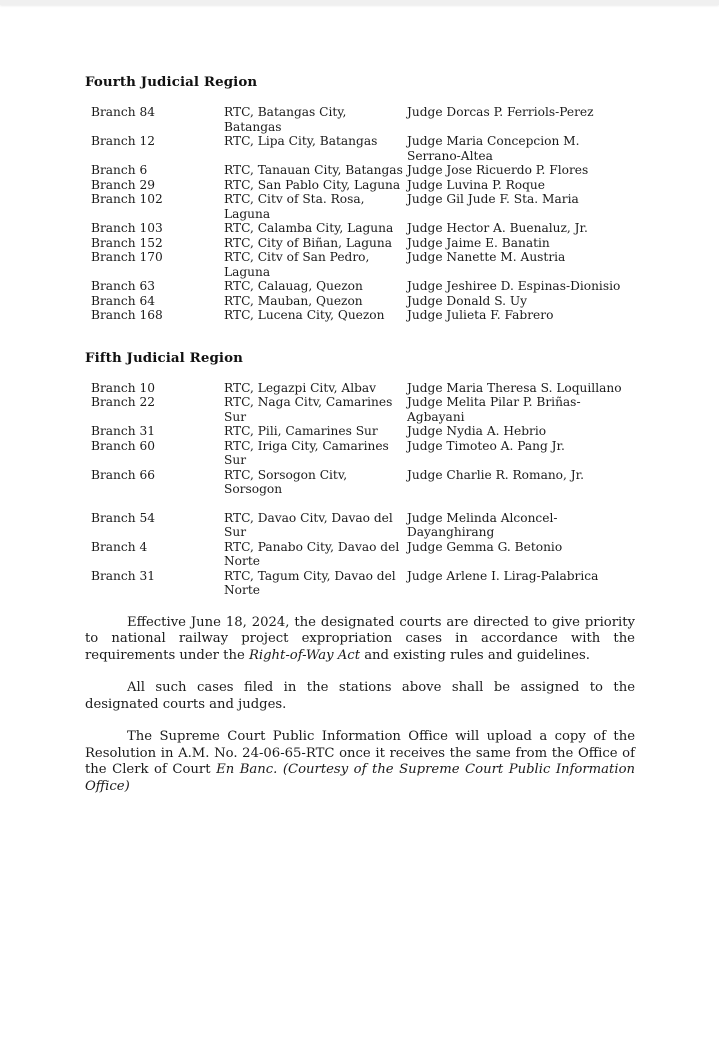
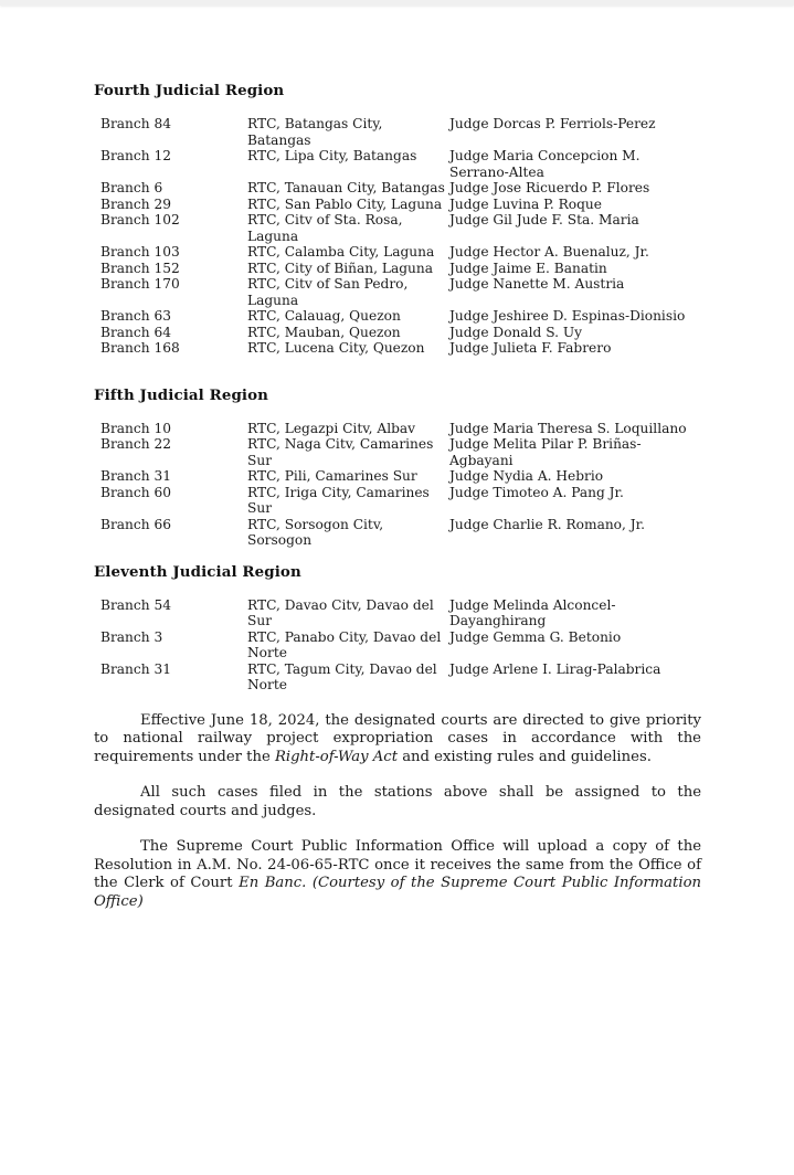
  Fourth Judicial Region
  Branch 84
  RTC, Batangas City, Batangas
  Judge Dorcas P. Ferriols-Perez
  Branch 12
  RTC, Lipa City, Batangas
  Judge Maria Concepcion M. Serrano-Altea
  Branch 6
  RTC, Tanauan City, Batangas
  Judge Jose Ricuerdo P. Flores
  Branch 29
  RTC, San Pablo City, Laguna
  Judge Luvina P. Roque
  Branch 102
  RTC, Citv of Sta. Rosa, Laguna
  Judge Gil Jude F. Sta. Maria
  Branch 103
  RTC, Calamba City, Laguna
  Judge Hector A. Buenaluz, Jr.
  Branch 152
  RTC, City of Biñan, Laguna
  Judge Jaime E. Banatin
  Branch 170
  RTC, Citv of San Pedro, Laguna
  Judge Nanette M. Austria
  Branch 63
  RTC, Calauag, Quezon
  Judge Jeshiree D. Espinas-Dionisio
  Branch 64
  RTC, Mauban, Quezon
  Judge Donald S. Uy
  Branch 168
  RTC, Lucena City, Quezon
  Judge Julieta F. Fabrero
  Fifth Judicial Region
  Branch 10
  RTC, Legazpi Citv, Albav
  Judge Maria Theresa S. Loquillano
  Branch 22
  RTC, Naga Citv, Camarines Sur
  Judge Melita Pilar P. Briñas-Agbayani
  Branch 31
  RTC, Pili, Camarines Sur
  Judge Nydia A. Hebrio
  Branch 60
  RTC, Iriga City, Camarines Sur
  Judge Timoteo A. Pang Jr.
  Branch 66
  RTC, Sorsogon Citv, Sorsogon
  Judge Charlie R. Romano, Jr.
+ Eleventh Judicial Region
  Branch 54
  RTC, Davao Citv, Davao del Sur
  Judge Melinda Alconcel-Dayanghirang
- Branch 4
+ Branch 3
  RTC, Panabo City, Davao del Norte
  Judge Gemma G. Betonio
  Branch 31
  RTC, Tagum City, Davao del Norte
  Judge Arlene I. Lirag-Palabrica
  Effective June 18, 2024, the designated courts are directed to give priority to national railway project expropriation cases in accordance with the requirements under the Right-of-Way Act and existing rules and guidelines.
  All such cases filed in the stations above shall be assigned to the designated courts and judges.
  The Supreme Court Public Information Office will upload a copy of the Resolution in A.M. No. 24-06-65-RTC once it receives the same from the Office of the Clerk of Court En Banc. (Courtesy of the Supreme Court Public Information Office)
